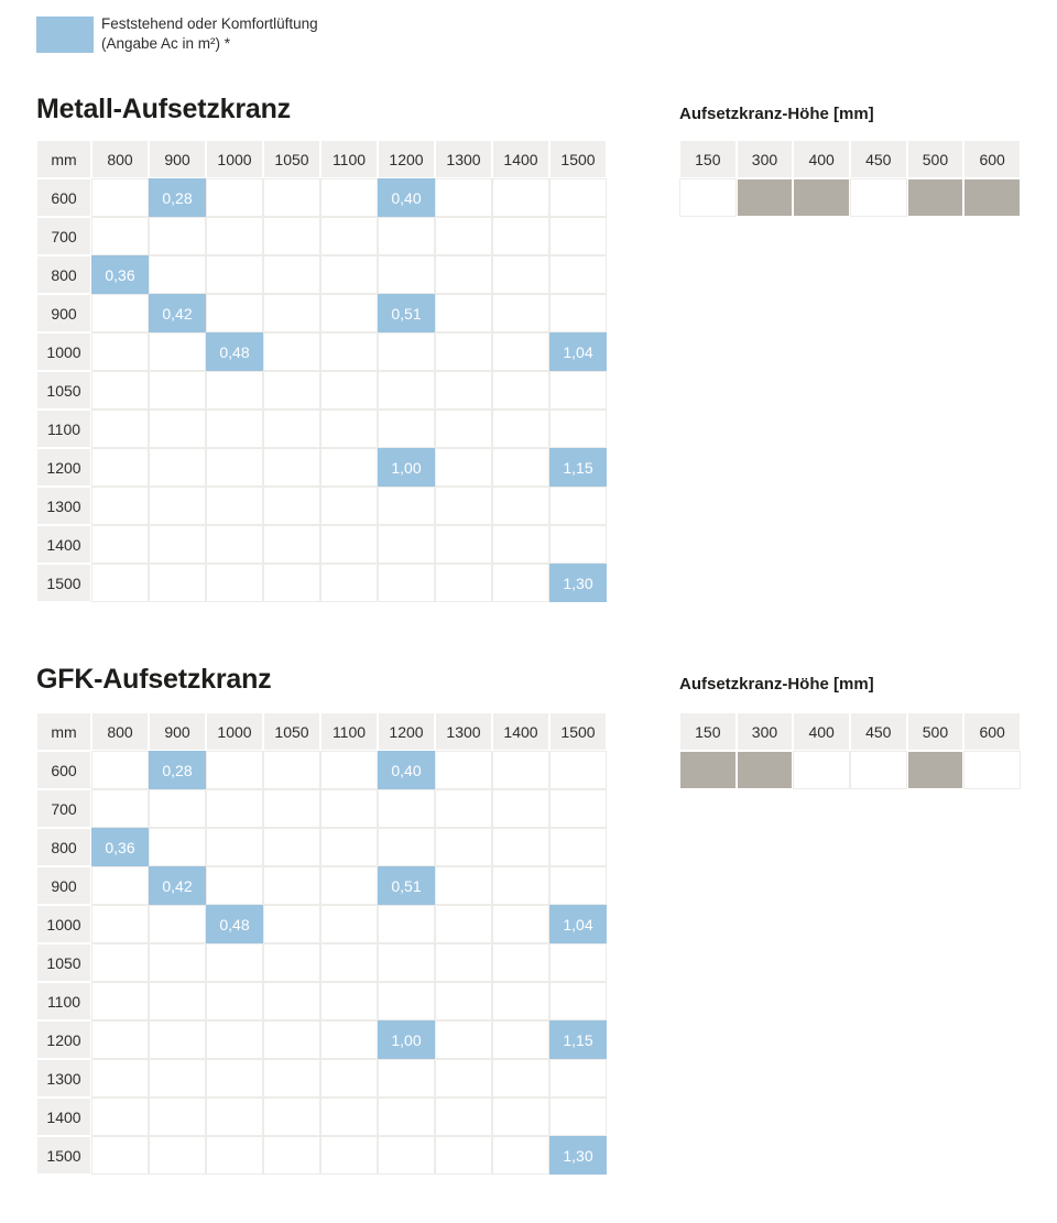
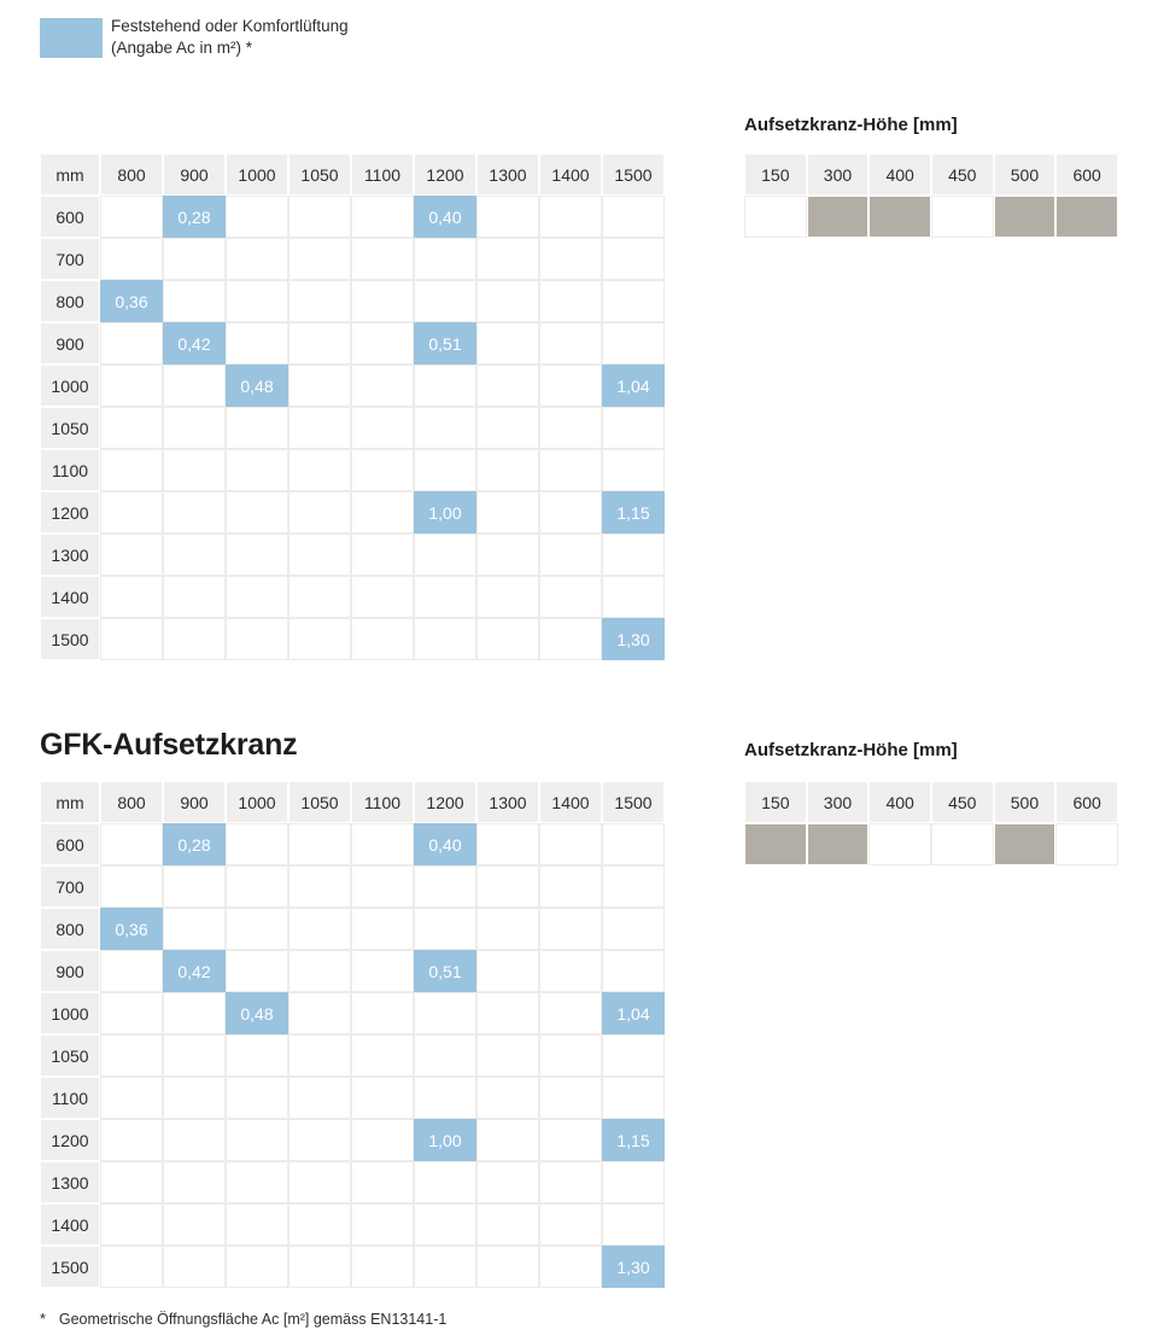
  Feststehend oder Komfortlüftung
  (Angabe Ac in m²) *
- Metall-Aufsetzkranz
  Aufsetzkranz-Höhe [mm]
  mm	800	900	1000	1050	1100	1200	1300	1400	1500
  600		0,28				0,40
  700
  800	0,36
  900		0,42				0,51
  1000			0,48						1,04
  1050
  1100
  1200						1,00			1,15
  1300
  1400
  1500									1,30
  150	300	400	450	500	600
  GFK-Aufsetzkranz
  Aufsetzkranz-Höhe [mm]
  mm	800	900	1000	1050	1100	1200	1300	1400	1500
  600		0,28				0,40
  700
  800	0,36
  900		0,42				0,51
  1000			0,48						1,04
  1050
  1100
  1200						1,00			1,15
  1300
  1400
  1500									1,30
  150	300	400	450	500	600
+ * Geometrische Öffnungsfläche Ac [m²] gemäss EN13141-1
